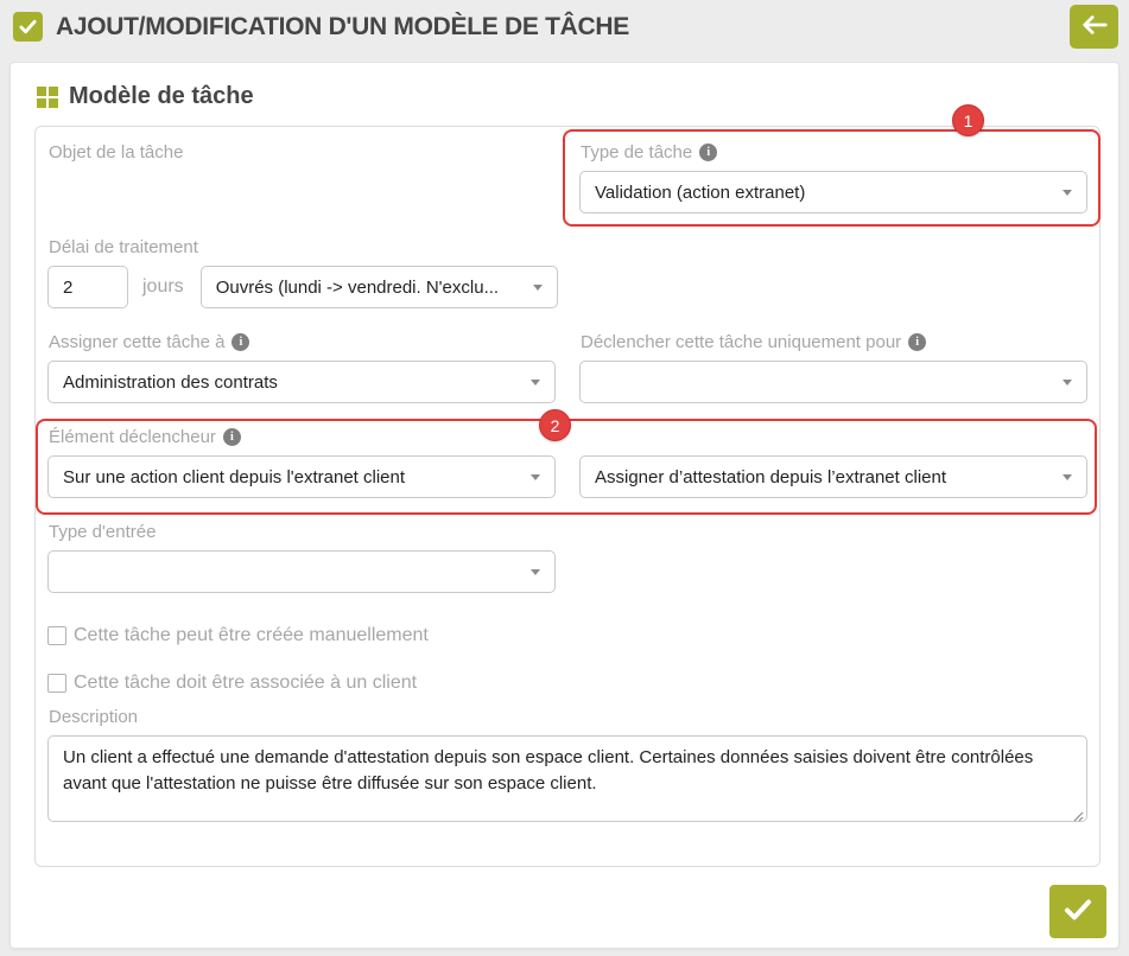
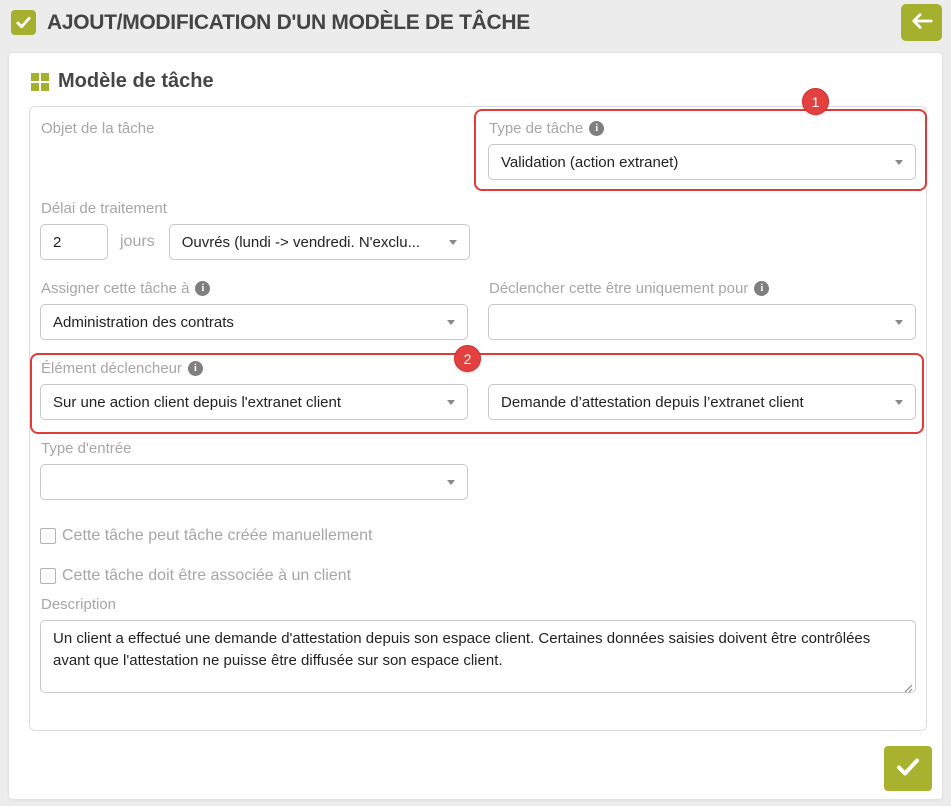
  AJOUT/MODIFICATION D'UN MODÈLE DE TÂCHE
  Modèle de tâche
  1
  2
  Objet de la tâche
  Type de tâche
  i
  Validation (action extranet)
  Délai de traitement
  2
  jours
  Ouvrés (lundi -> vendredi. N'exclu...
  Assigner cette tâche à
  i
  Administration des contrats
- Déclencher cette tâche uniquement pour
+ Déclencher cette être uniquement pour
  i
  Élément déclencheur
  i
  Sur une action client depuis l'extranet client
- Assigner d’attestation depuis l’extranet client
+ Demande d’attestation depuis l’extranet client
  Type d'entrée
- Cette tâche peut être créée manuellement
+ Cette tâche peut tâche créée manuellement
  Cette tâche doit être associée à un client
  Description
